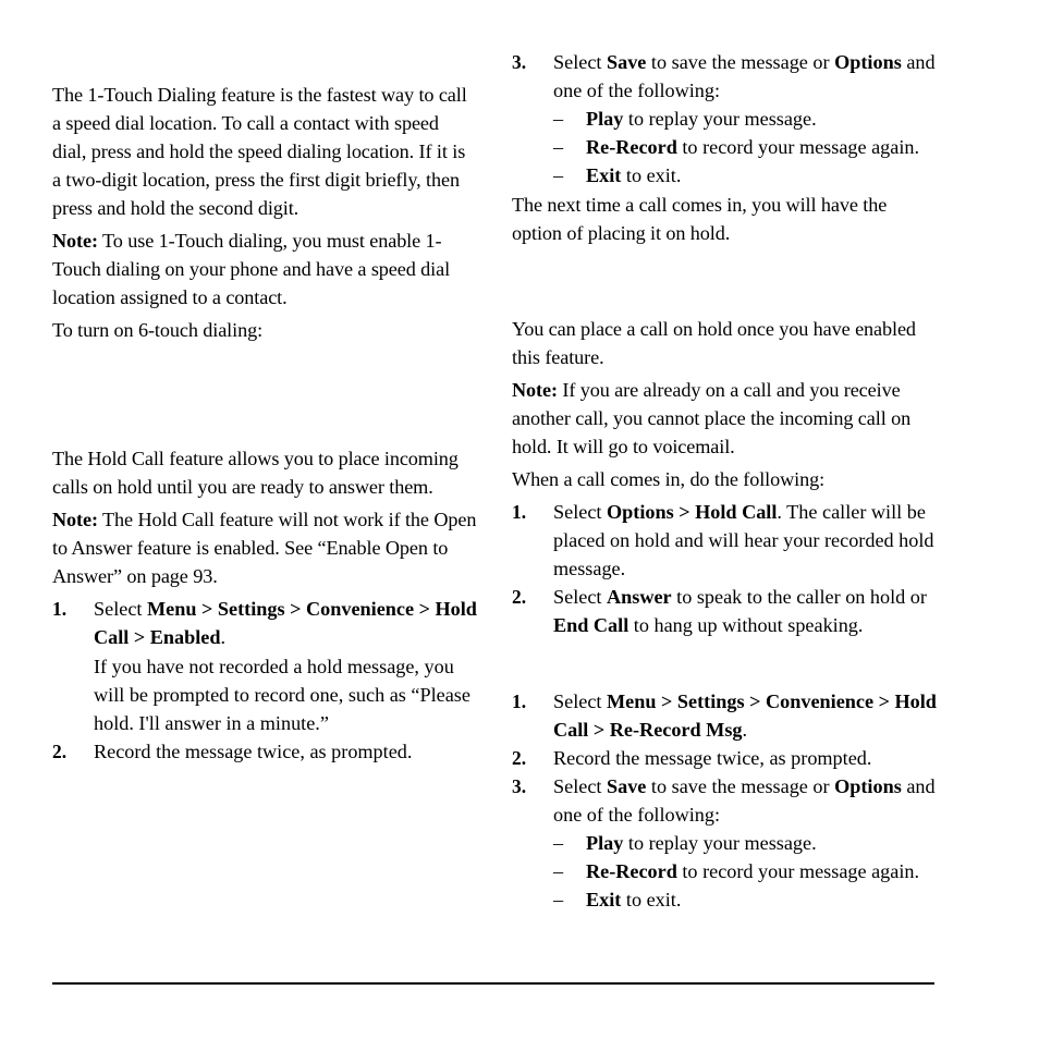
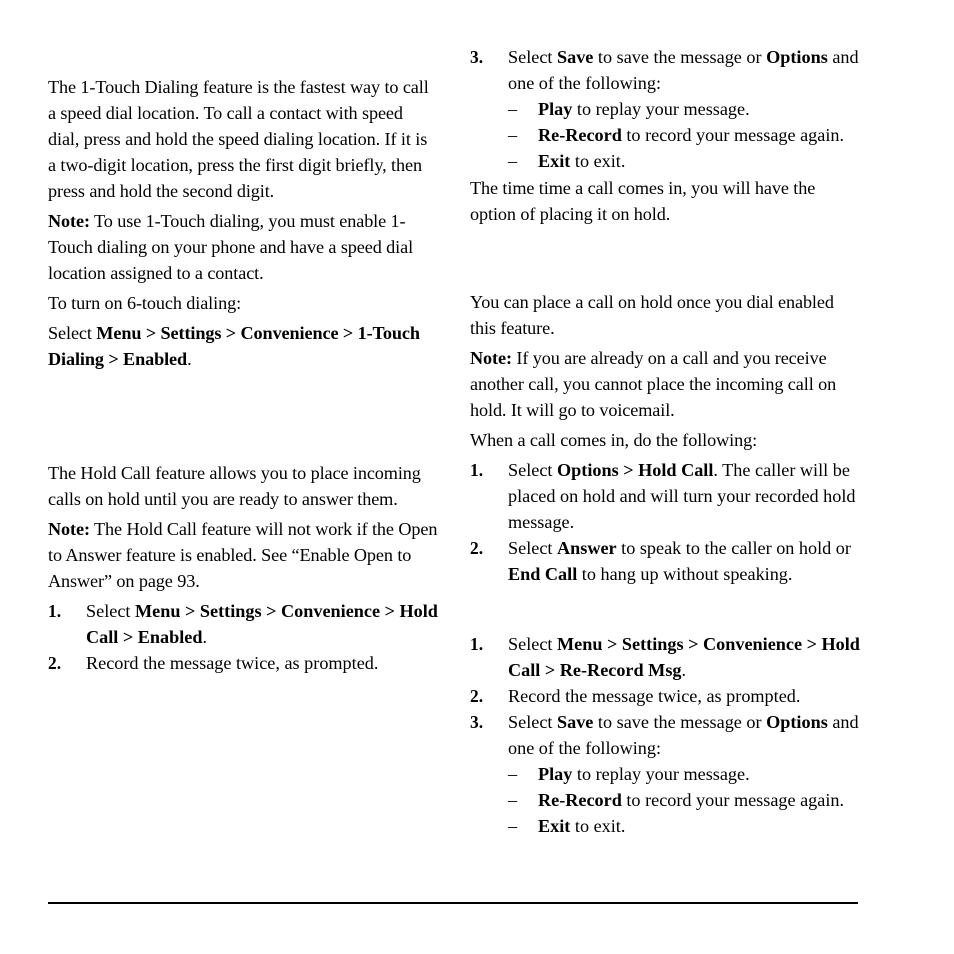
  The 1-Touch Dialing feature is the fastest way to call a speed dial location. To call a contact with speed dial, press and hold the speed dialing location. If it is a two-digit location, press the first digit briefly, then press and hold the second digit.
  Note: To use 1-Touch dialing, you must enable 1-Touch dialing on your phone and have a speed dial location assigned to a contact.
  To turn on 6-touch dialing:
+ Select Menu > Settings > Convenience > 1-Touch Dialing > Enabled.
  The Hold Call feature allows you to place incoming calls on hold until you are ready to answer them.
  Note: The Hold Call feature will not work if the Open to Answer feature is enabled. See “Enable Open to Answer” on page 93.
  1.
  Select Menu > Settings > Convenience > Hold Call > Enabled.
- If you have not recorded a hold message, you will be prompted to record one, such as “Please hold. I'll answer in a minute.”
  2.
  Record the message twice, as prompted.
  3.
  Select Save to save the message or Options and one of the following:
  –
  Play to replay your message.
  –
  Re-Record to record your message again.
  –
  Exit to exit.
- The next time a call comes in, you will have the option of placing it on hold.
+ The time time a call comes in, you will have the option of placing it on hold.
- You can place a call on hold once you have enabled this feature.
+ You can place a call on hold once you dial enabled this feature.
  Note: If you are already on a call and you receive another call, you cannot place the incoming call on hold. It will go to voicemail.
  When a call comes in, do the following:
  1.
- Select Options > Hold Call. The caller will be placed on hold and will hear your recorded hold message.
+ Select Options > Hold Call. The caller will be placed on hold and will turn your recorded hold message.
  2.
  Select Answer to speak to the caller on hold or End Call to hang up without speaking.
  1.
  Select Menu > Settings > Convenience > Hold Call > Re-Record Msg.
  2.
  Record the message twice, as prompted.
  3.
  Select Save to save the message or Options and one of the following:
  –
  Play to replay your message.
  –
  Re-Record to record your message again.
  –
  Exit to exit.
